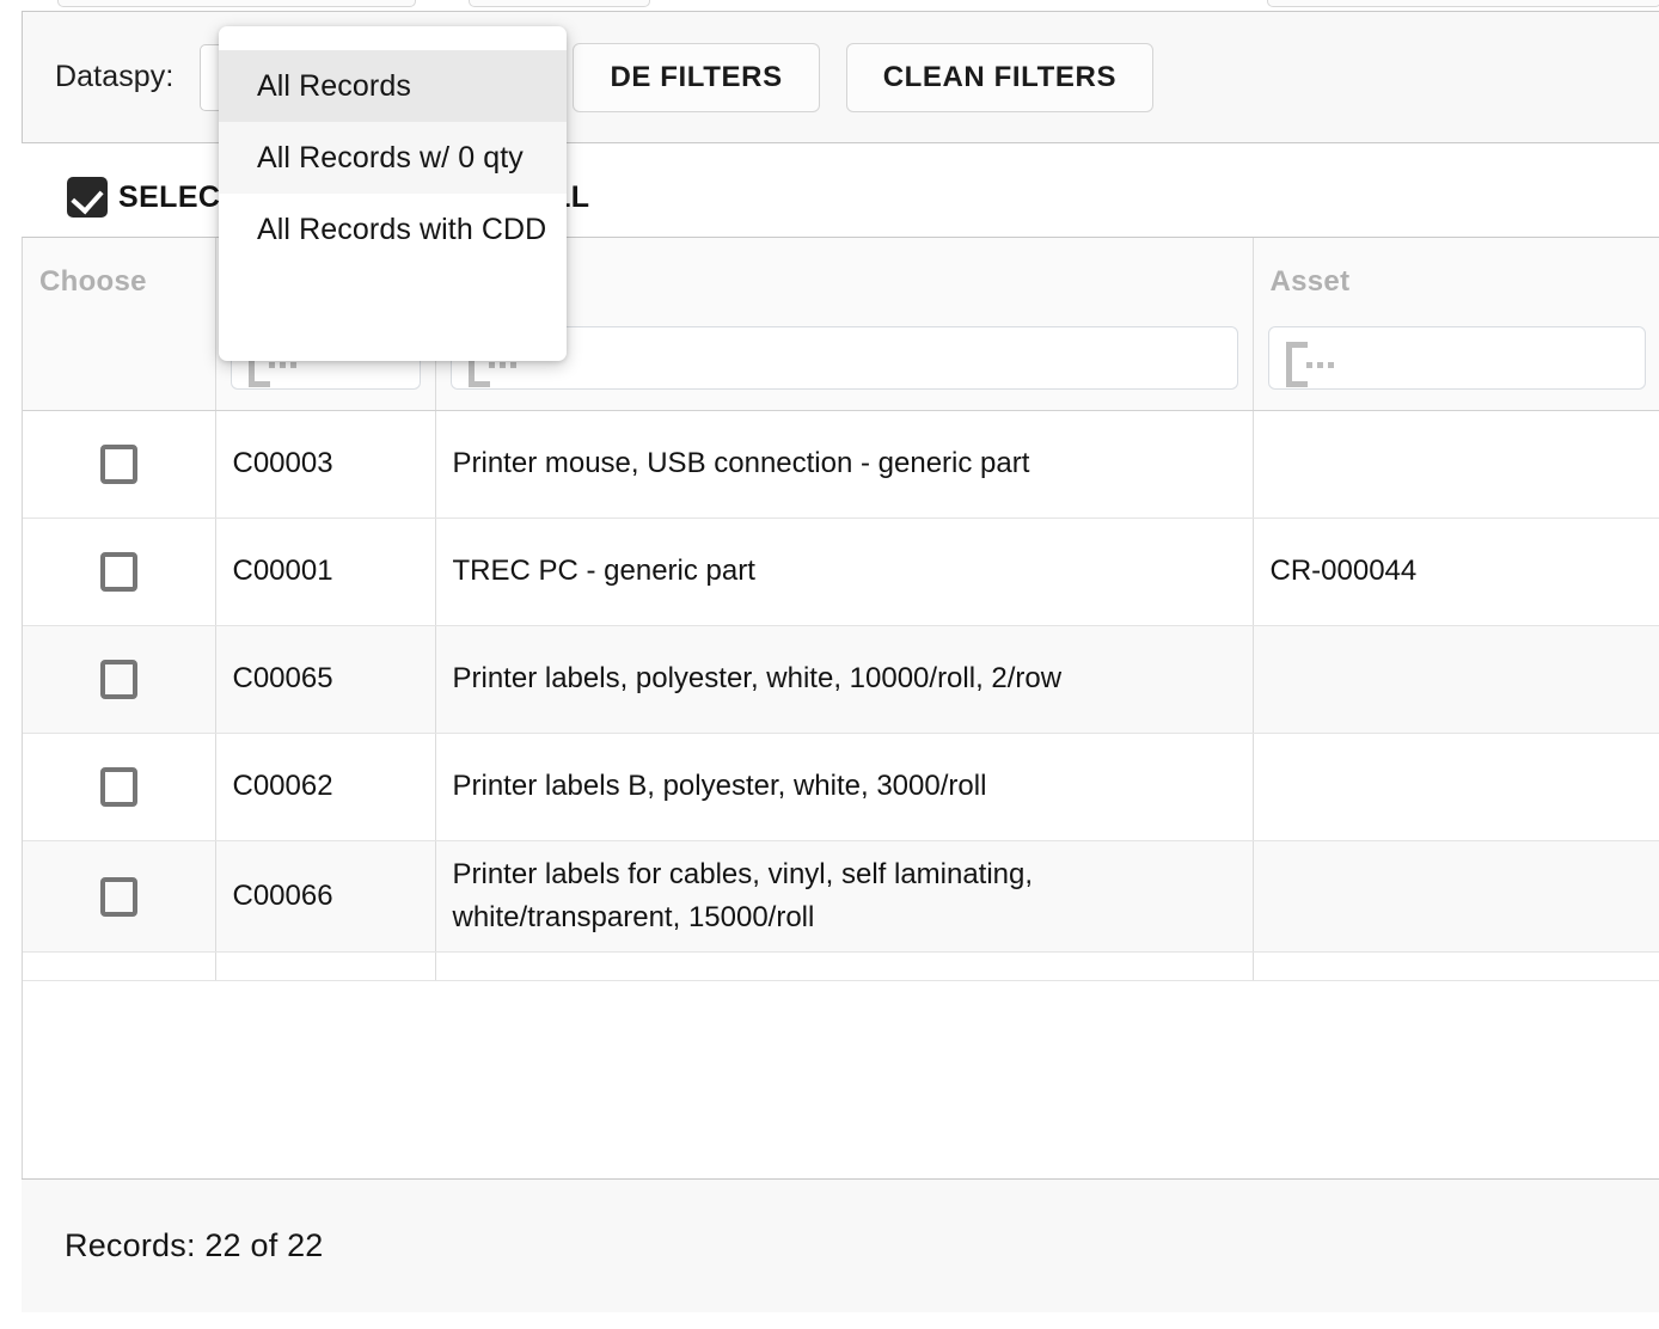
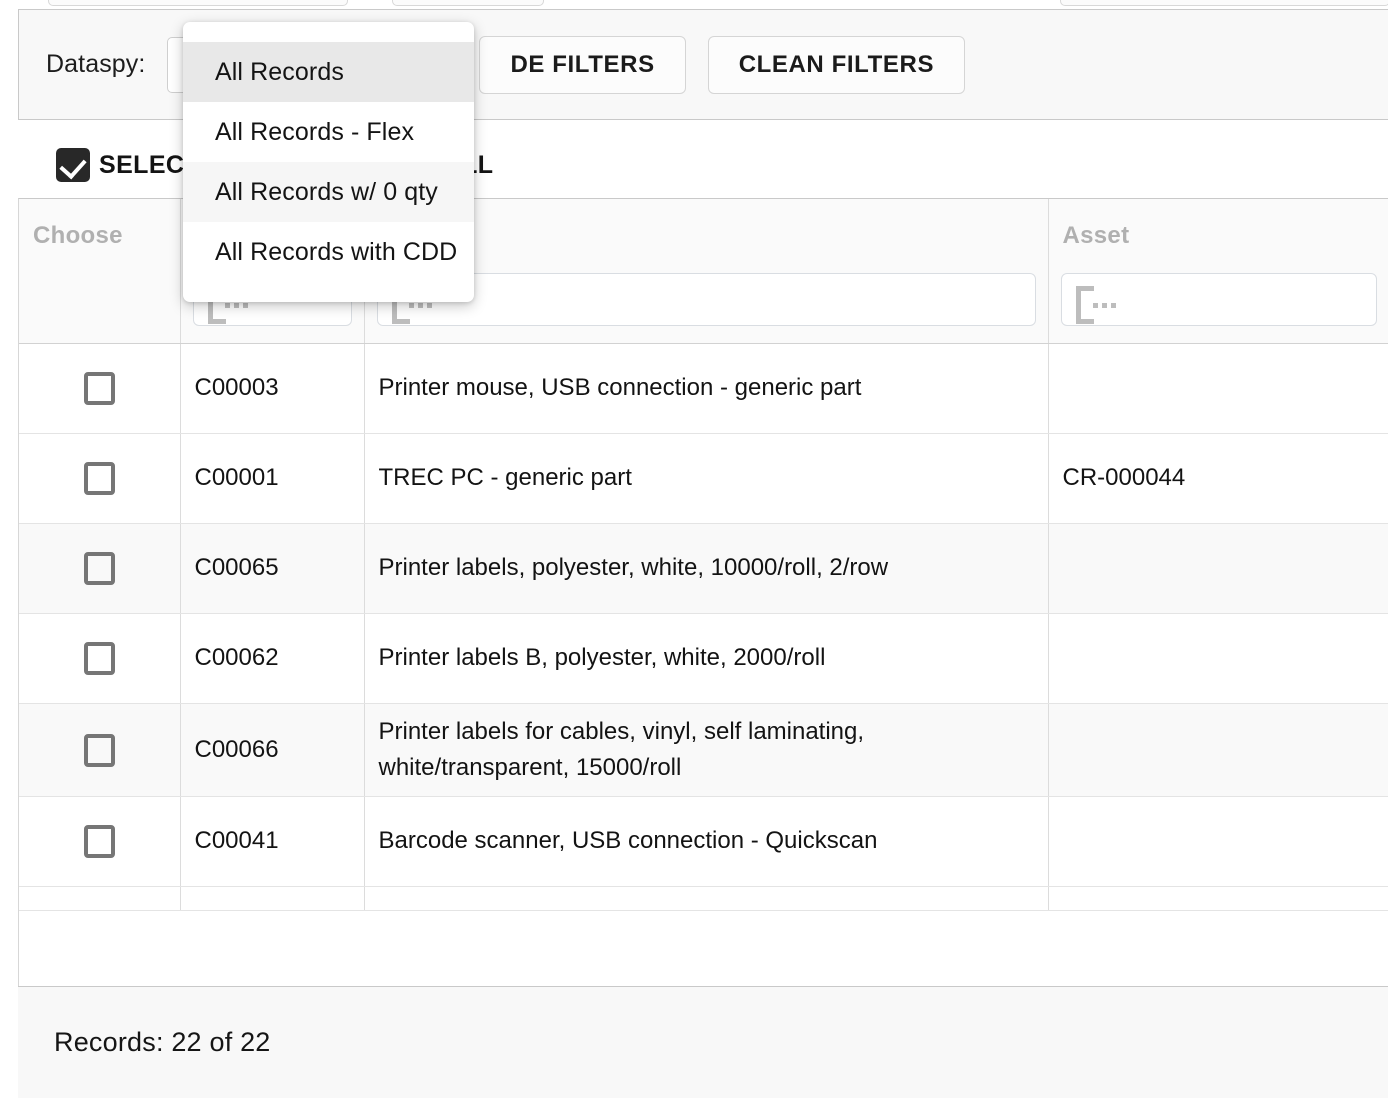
  Dataspy:
  DE FILTERS
  CLEAN FILTERS
  SELEC
  Choose			Asset
  	C00003	Printer mouse, USB connection - generic part
  	C00001	TREC PC - generic part	CR-000044
  	C00065	Printer labels, polyester, white, 10000/roll, 2/row
- 	C00062	Printer labels B, polyester, white, 3000/roll
+ 	C00062	Printer labels B, polyester, white, 2000/roll
  	C00066	Printer labels for cables, vinyl, self laminating, white/transparent, 15000/roll
+ 	C00041	Barcode scanner, USB connection - Quickscan
  Records: 22 of 22
  All Records
+ All Records - Flex
  All Records w/ 0 qty
  All Records with CDD
